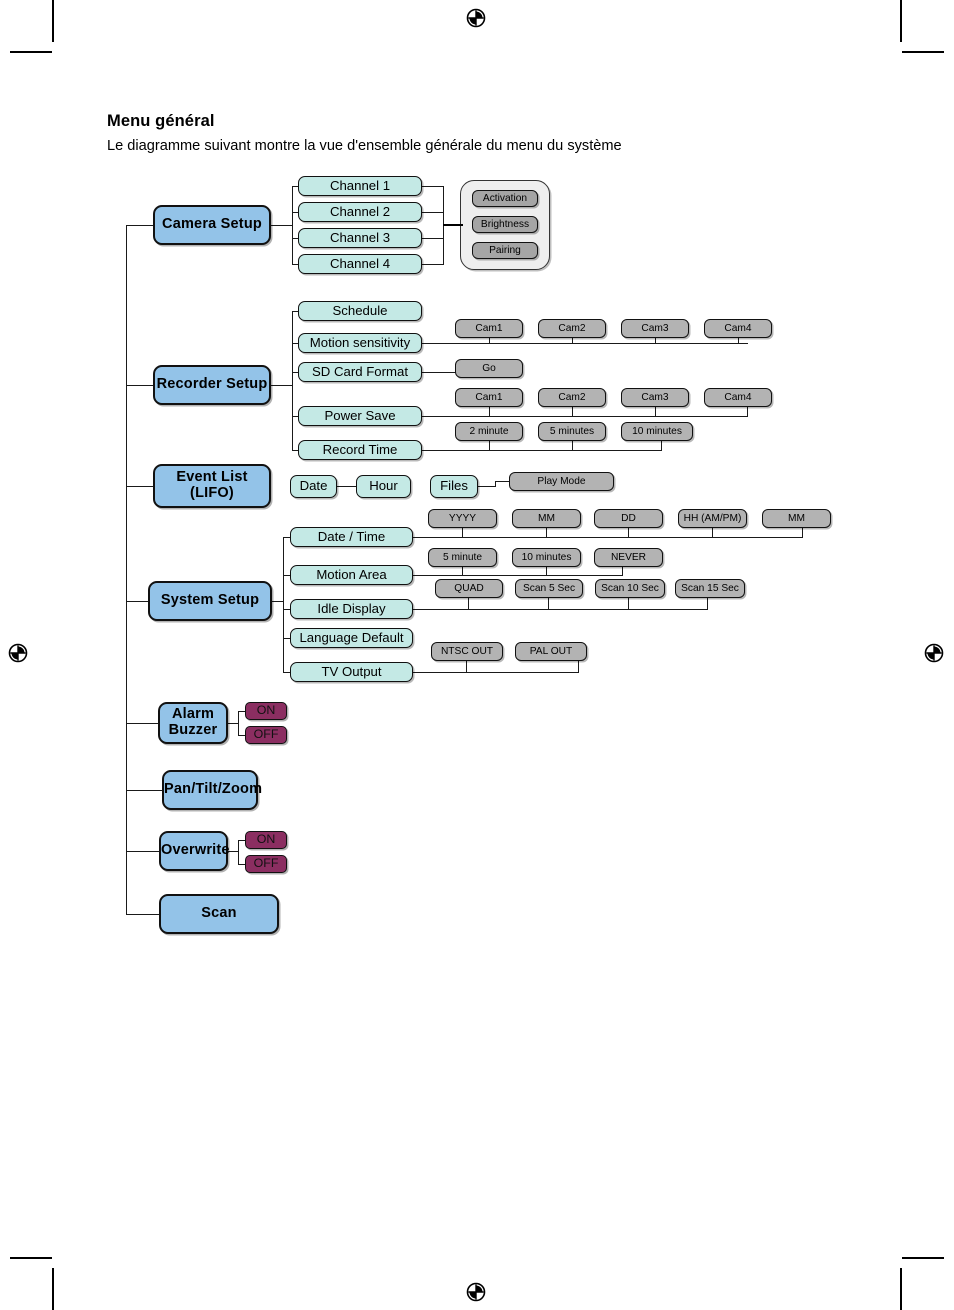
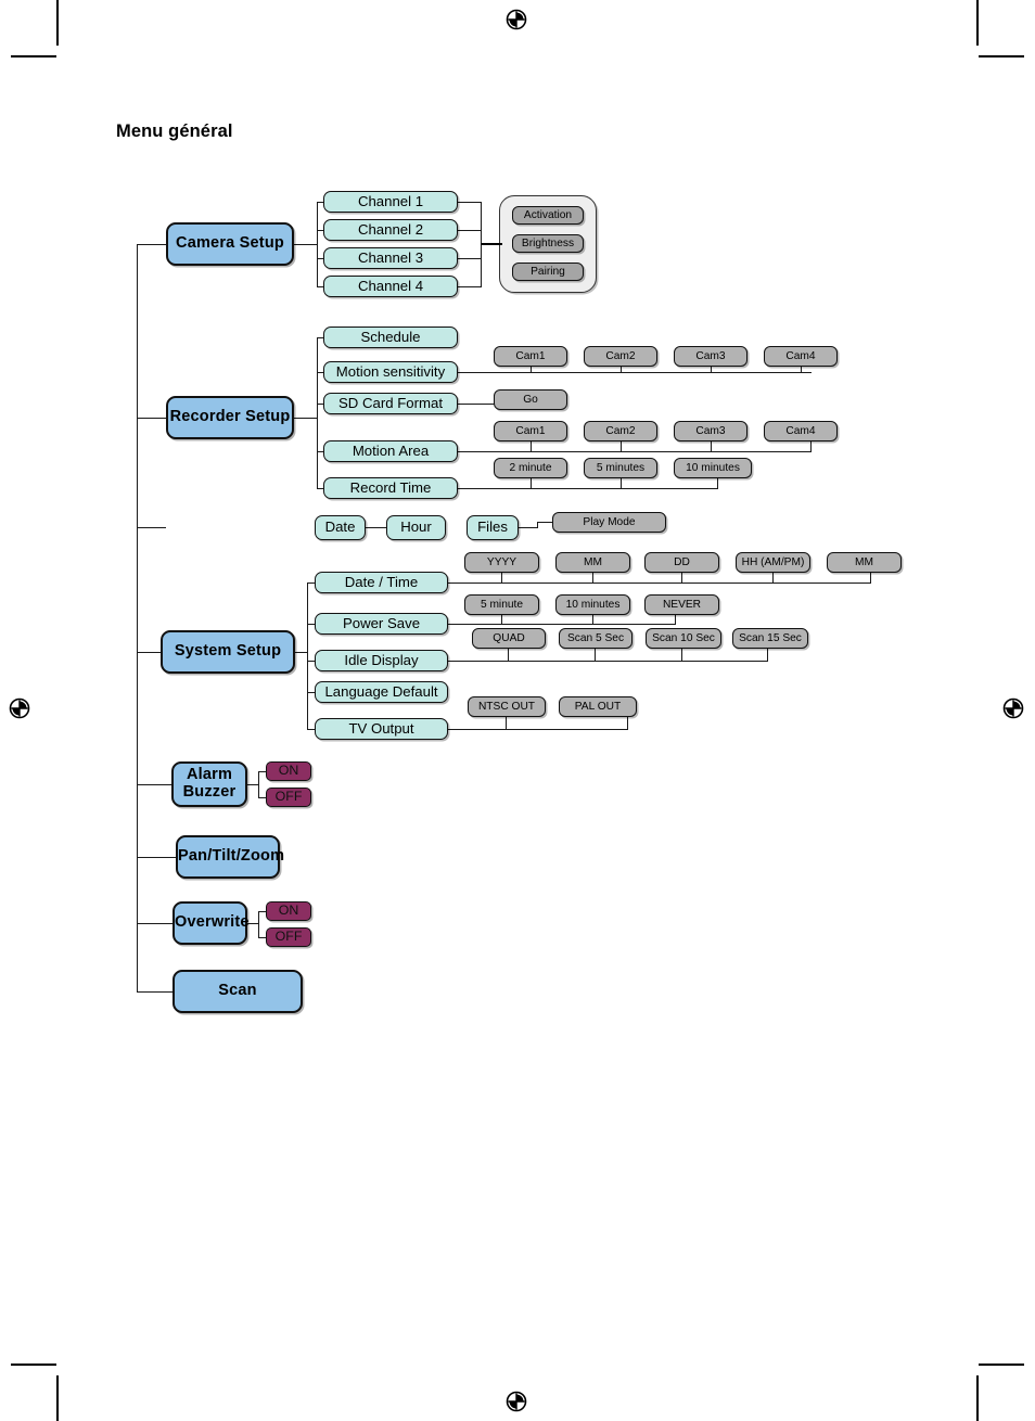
  Menu général
- Le diagramme suivant montre la vue d'ensemble générale du menu du système
  Camera Setup
  Channel 1
  Channel 2
  Channel 3
  Channel 4
  Activation
  Brightness
  Pairing
  Recorder Setup
  Schedule
  Motion sensitivity
  SD Card Format
- Power Save
+ Motion Area
  Record Time
  Cam1
  Cam2
  Cam3
  Cam4
  Go
  Cam1
  Cam2
  Cam3
  Cam4
  2 minute
  5 minutes
  10 minutes
- Event List
- (LIFO)
  Date
  Hour
  Files
  Play Mode
  System Setup
  Date / Time
- Motion Area
+ Power Save
  Idle Display
  Language Default
  TV Output
  YYYY
  MM
  DD
  HH (AM/PM)
  MM
  5 minute
  10 minutes
  NEVER
  QUAD
  Scan 5 Sec
  Scan 10 Sec
  Scan 15 Sec
  NTSC OUT
  PAL OUT
  Alarm
  Buzzer
  ON
  OFF
  Pan/Tilt/Zoom
  Overwrite
  ON
  OFF
  Scan
